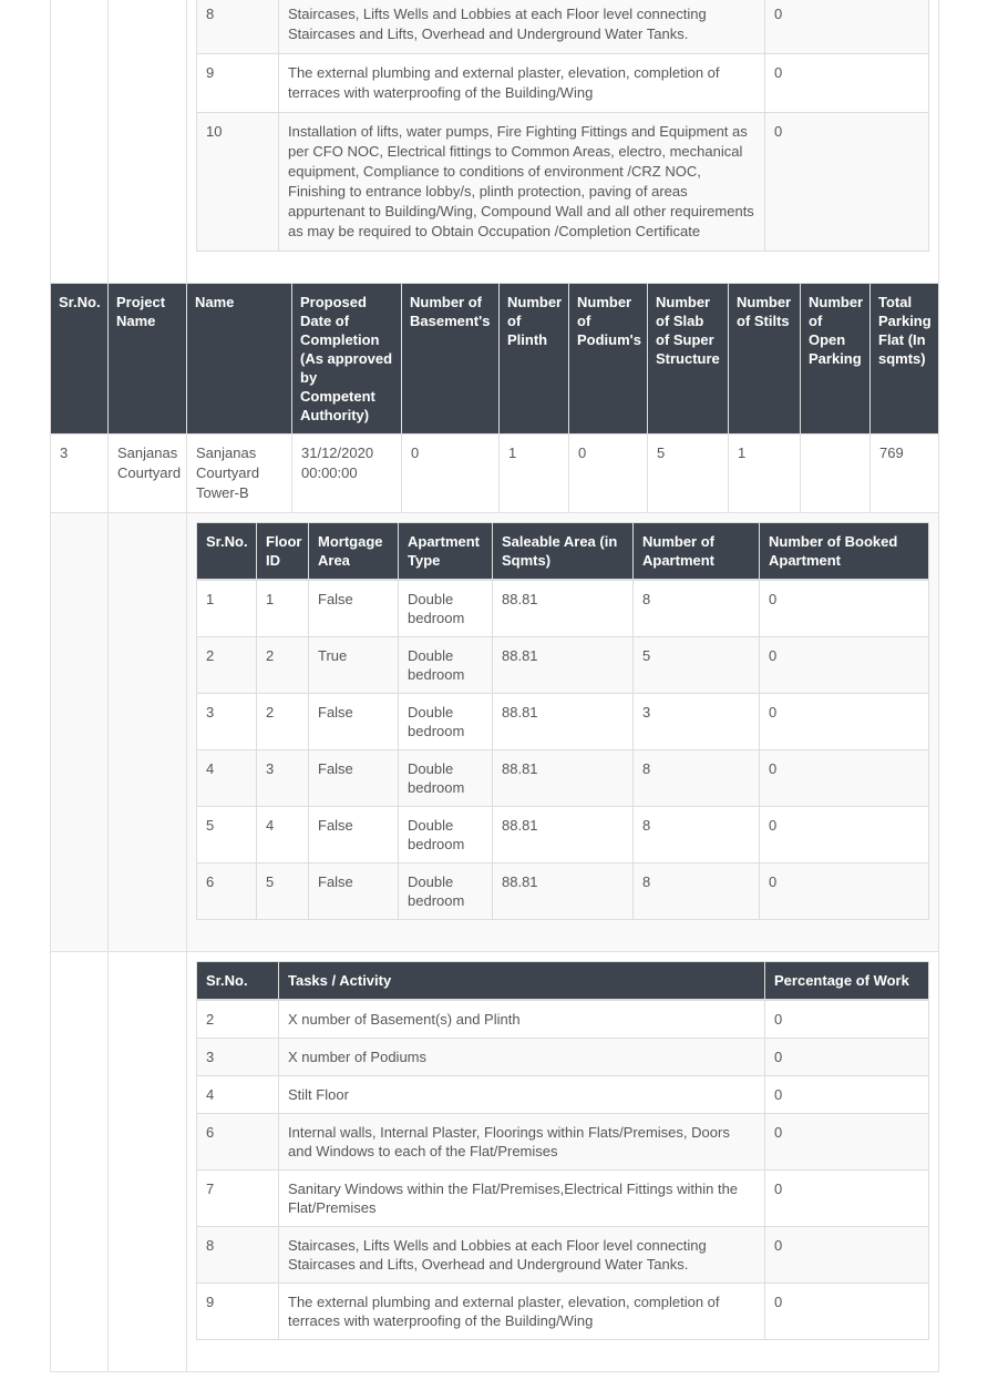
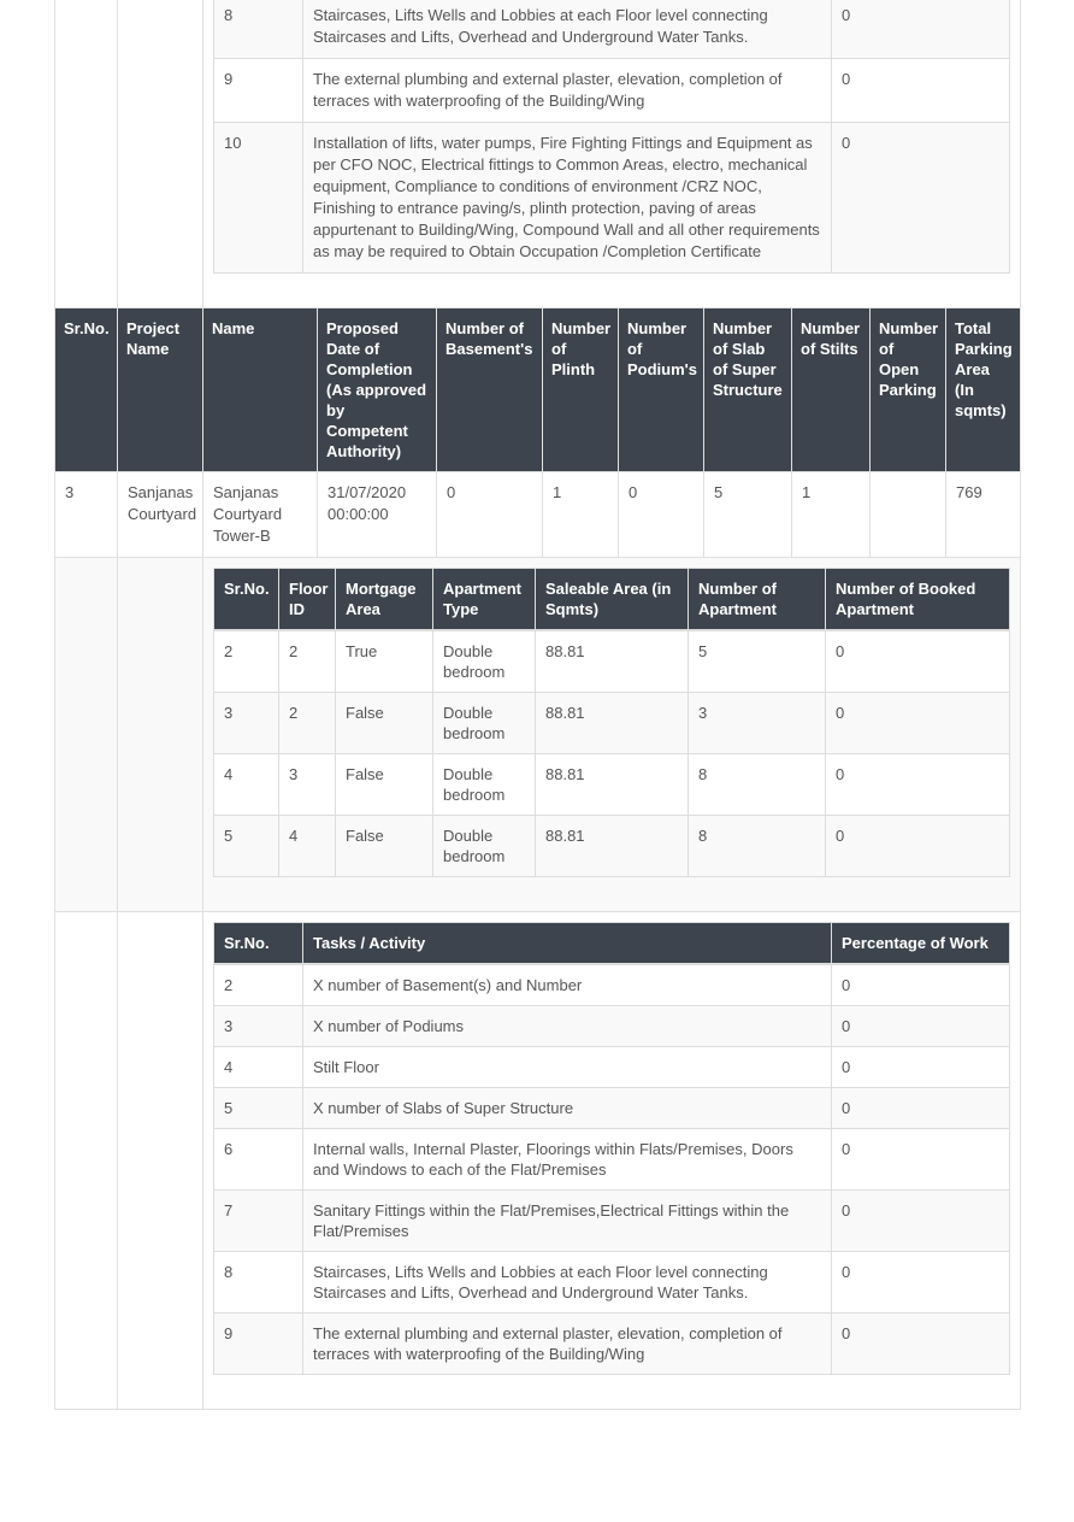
  8	Staircases, Lifts Wells and Lobbies at each Floor level connecting Staircases and Lifts, Overhead and Underground Water Tanks.	0
  9	The external plumbing and external plaster, elevation, completion of terraces with waterproofing of the Building/Wing	0
- 10	Installation of lifts, water pumps, Fire Fighting Fittings and Equipment as per CFO NOC, Electrical fittings to Common Areas, electro, mechanical equipment, Compliance to conditions of environment /CRZ NOC, Finishing to entrance lobby/s, plinth protection, paving of areas appurtenant to Building/Wing, Compound Wall and all other requirements as may be required to Obtain Occupation /Completion Certificate	0
+ 10	Installation of lifts, water pumps, Fire Fighting Fittings and Equipment as per CFO NOC, Electrical fittings to Common Areas, electro, mechanical equipment, Compliance to conditions of environment /CRZ NOC, Finishing to entrance paving/s, plinth protection, paving of areas appurtenant to Building/Wing, Compound Wall and all other requirements as may be required to Obtain Occupation /Completion Certificate	0
- Sr.No.	Project Name	Name	Proposed Date of Completion (As approved by Competent Authority)	Number of Basement's	Number of Plinth	Number of Podium's	Number of Slab of Super Structure	Number of Stilts	Number of Open Parking	Total Parking Flat (In sqmts)
+ Sr.No.	Project Name	Name	Proposed Date of Completion (As approved by Competent Authority)	Number of Basement's	Number of Plinth	Number of Podium's	Number of Slab of Super Structure	Number of Stilts	Number of Open Parking	Total Parking Area (In sqmts)
- 3	Sanjanas Courtyard	Sanjanas Courtyard Tower-B	31/12/2020 00:00:00	0	1	0	5	1		769
+ 3	Sanjanas Courtyard	Sanjanas Courtyard Tower-B	31/07/2020 00:00:00	0	1	0	5	1		769
  Sr.No.	Floor ID	Mortgage Area	Apartment Type	Saleable Area (in Sqmts)	Number of Apartment	Number of Booked Apartment
- 1	1	False	Double bedroom	88.81	8	0
  2	2	True	Double bedroom	88.81	5	0
  3	2	False	Double bedroom	88.81	3	0
  4	3	False	Double bedroom	88.81	8	0
  5	4	False	Double bedroom	88.81	8	0
- 6	5	False	Double bedroom	88.81	8	0
  Sr.No.	Tasks / Activity	Percentage of Work
- 2	X number of Basement(s) and Plinth	0
+ 2	X number of Basement(s) and Number	0
  3	X number of Podiums	0
  4	Stilt Floor	0
+ 5	X number of Slabs of Super Structure	0
  6	Internal walls, Internal Plaster, Floorings within Flats/Premises, Doors and Windows to each of the Flat/Premises	0
- 7	Sanitary Windows within the Flat/Premises,Electrical Fittings within the Flat/Premises	0
+ 7	Sanitary Fittings within the Flat/Premises,Electrical Fittings within the Flat/Premises	0
  8	Staircases, Lifts Wells and Lobbies at each Floor level connecting Staircases and Lifts, Overhead and Underground Water Tanks.	0
  9	The external plumbing and external plaster, elevation, completion of terraces with waterproofing of the Building/Wing	0
